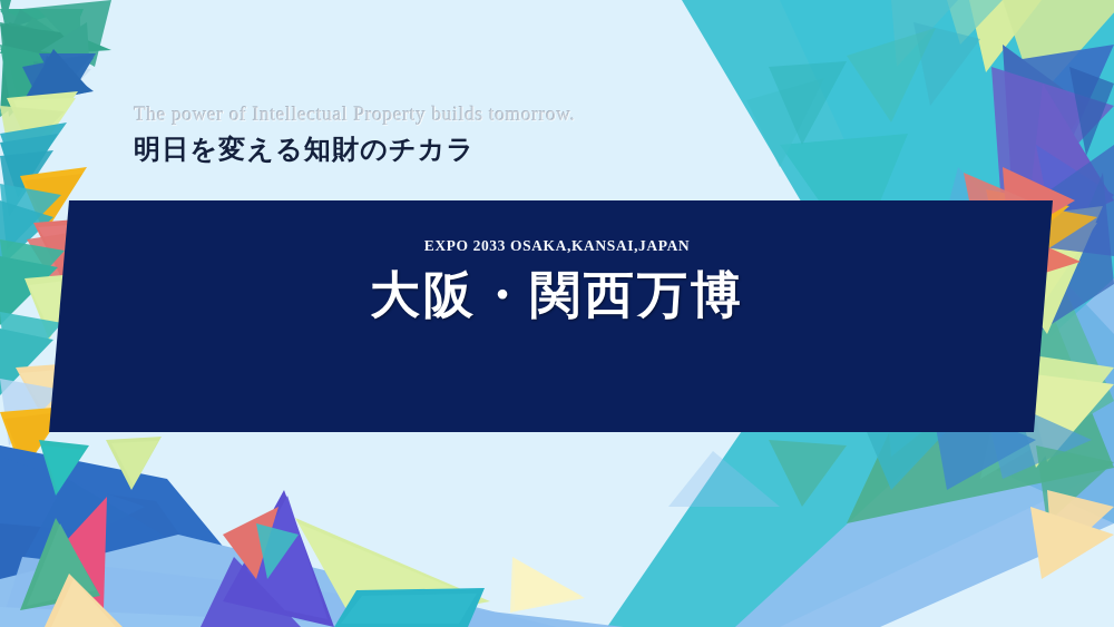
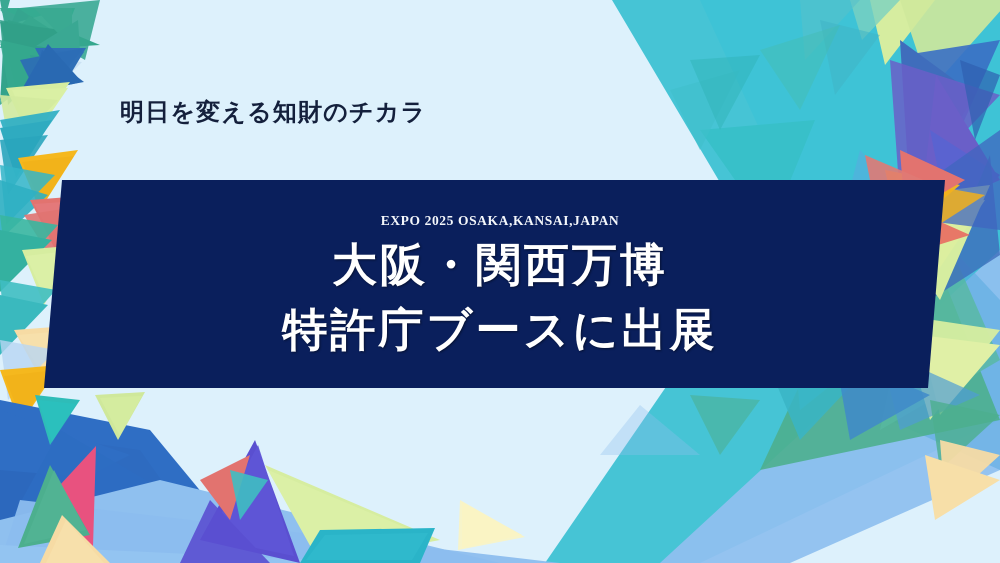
- The power of Intellectual Property builds tomorrow.
  明日を変える知財のチカラ
- EXPO 2033 OSAKA,KANSAI,JAPAN
+ EXPO 2025 OSAKA,KANSAI,JAPAN
  大阪・関西万博
+ 特許庁ブースに出展
